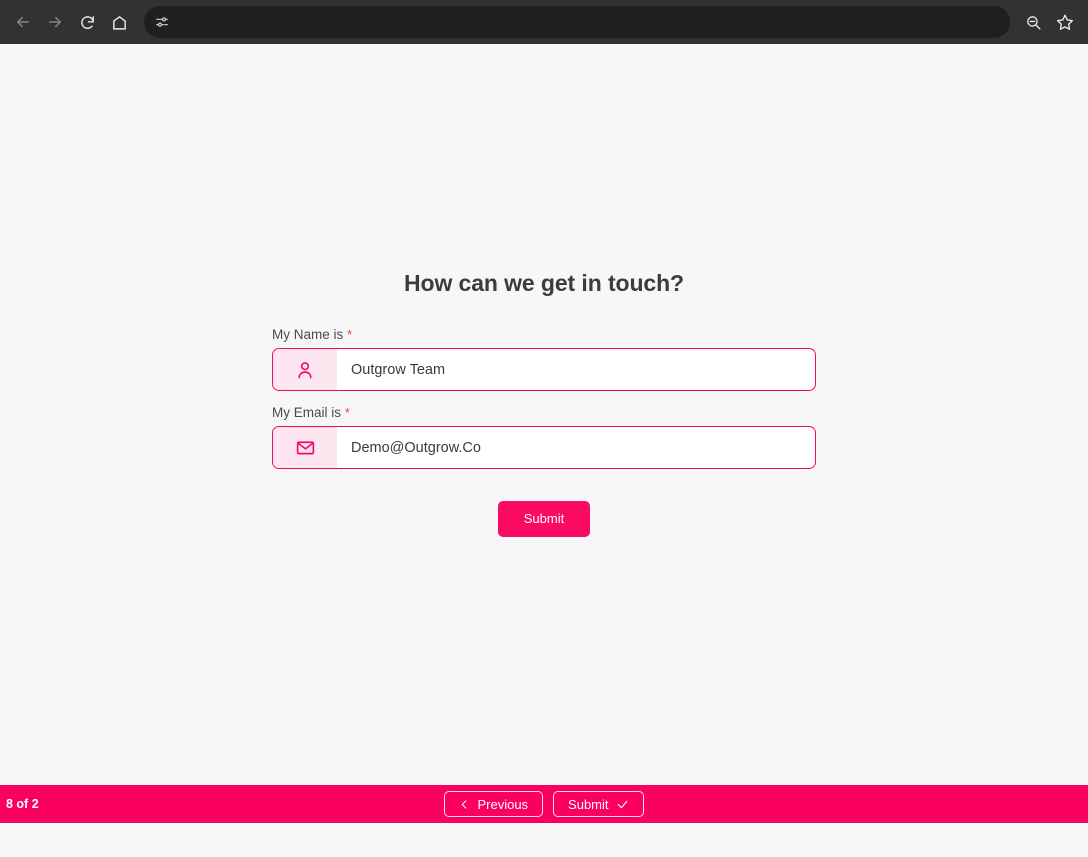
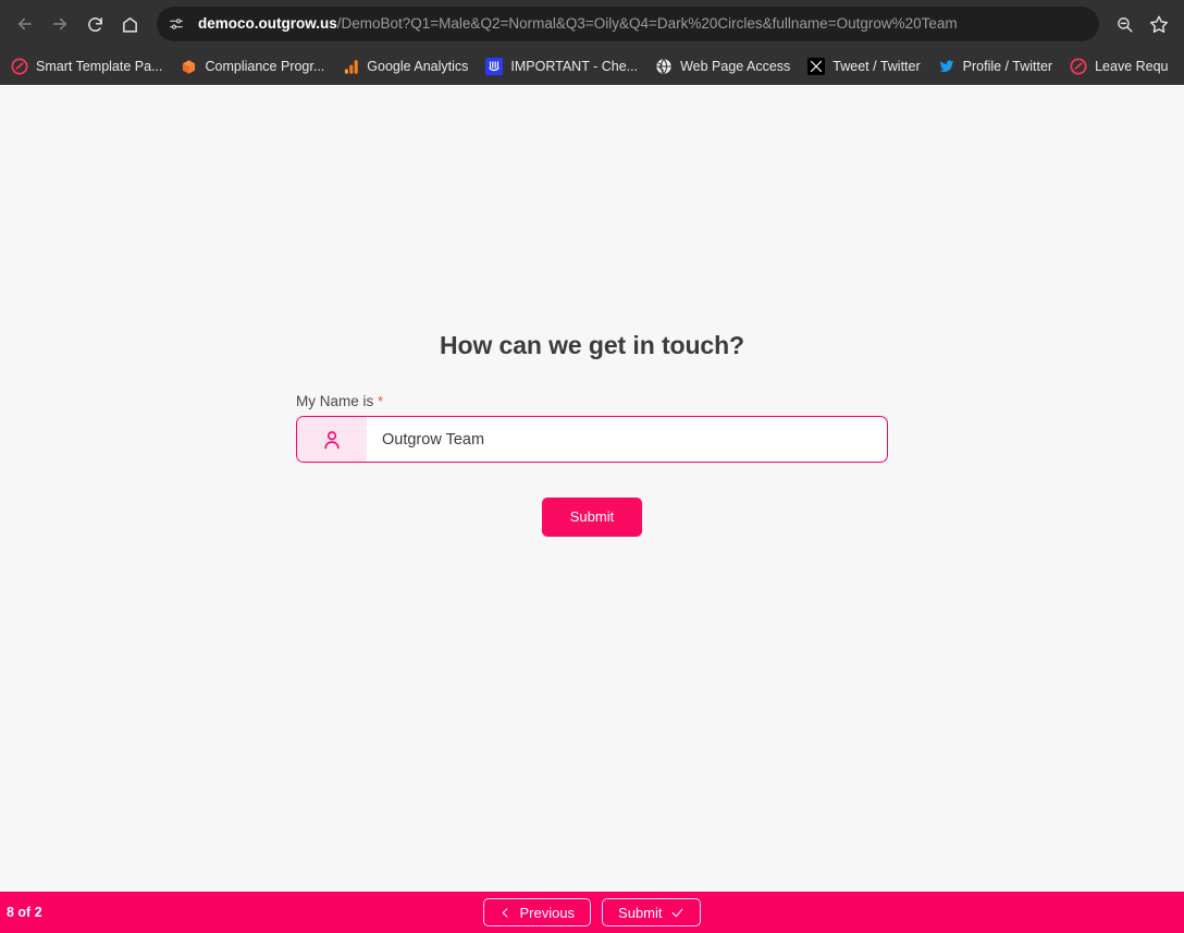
+ democo.outgrow.us/DemoBot?Q1=Male&Q2=Normal&Q3=Oily&Q4=Dark%20Circles&fullname=Outgrow%20Team
+ Smart Template Pa...
+ Compliance Progr...
+ Google Analytics
+ IMPORTANT - Che...
+ Web Page Access
+ Tweet / Twitter
+ Profile / Twitter
+ Leave Requ
  How can we get in touch?
  My Name is *
  Outgrow Team
- My Email is *
- Demo@Outgrow.Co
  Submit
  8 of 2
  Previous
  Submit
